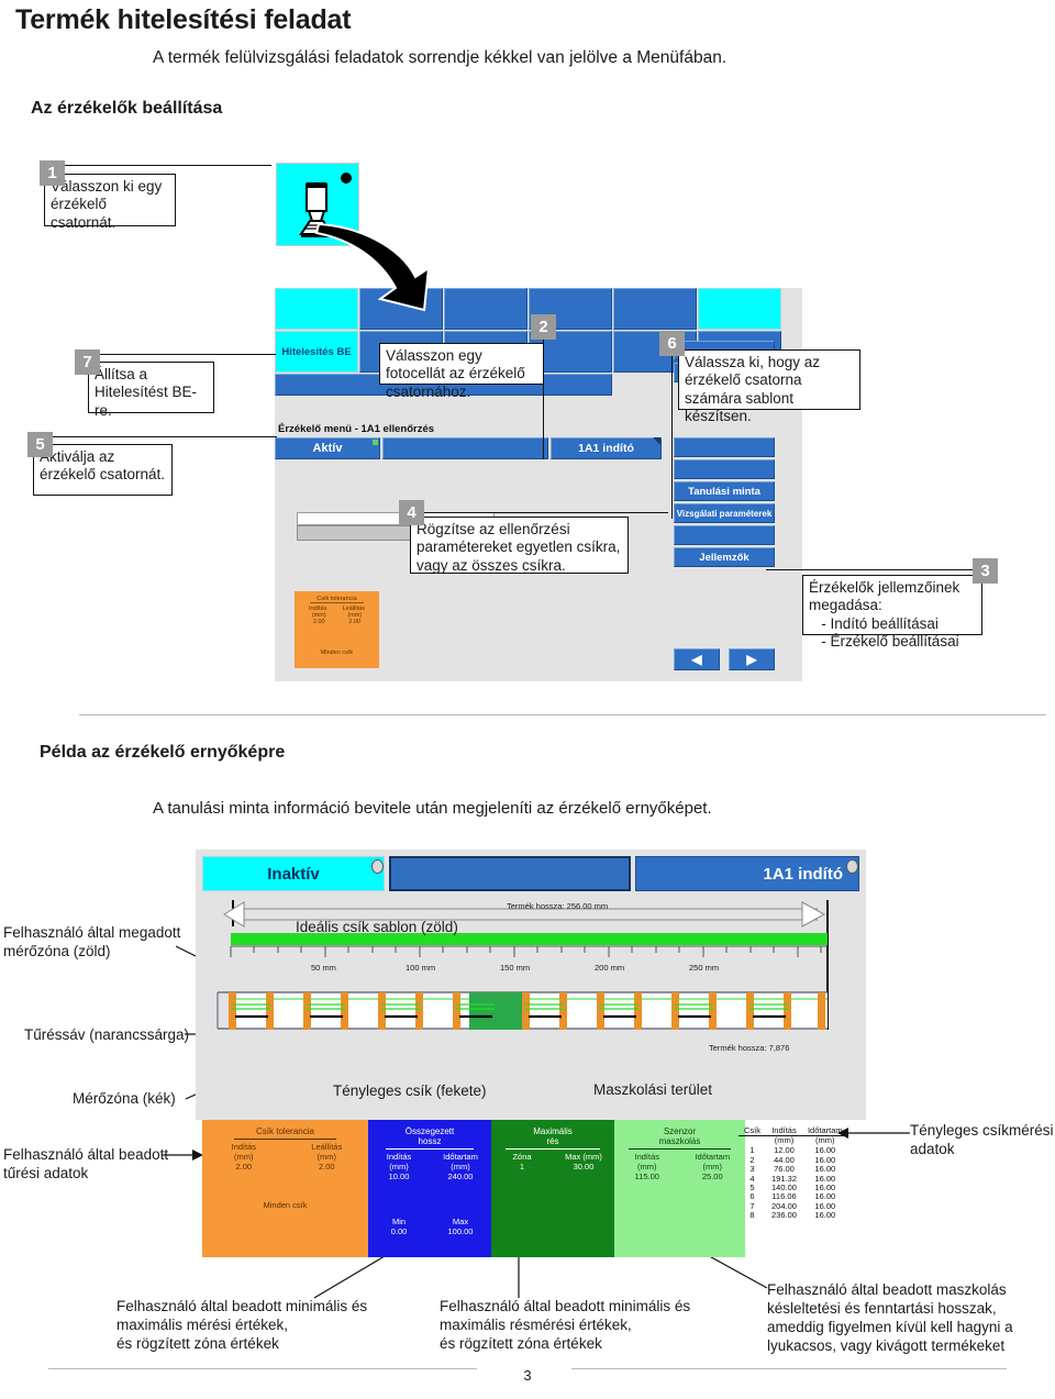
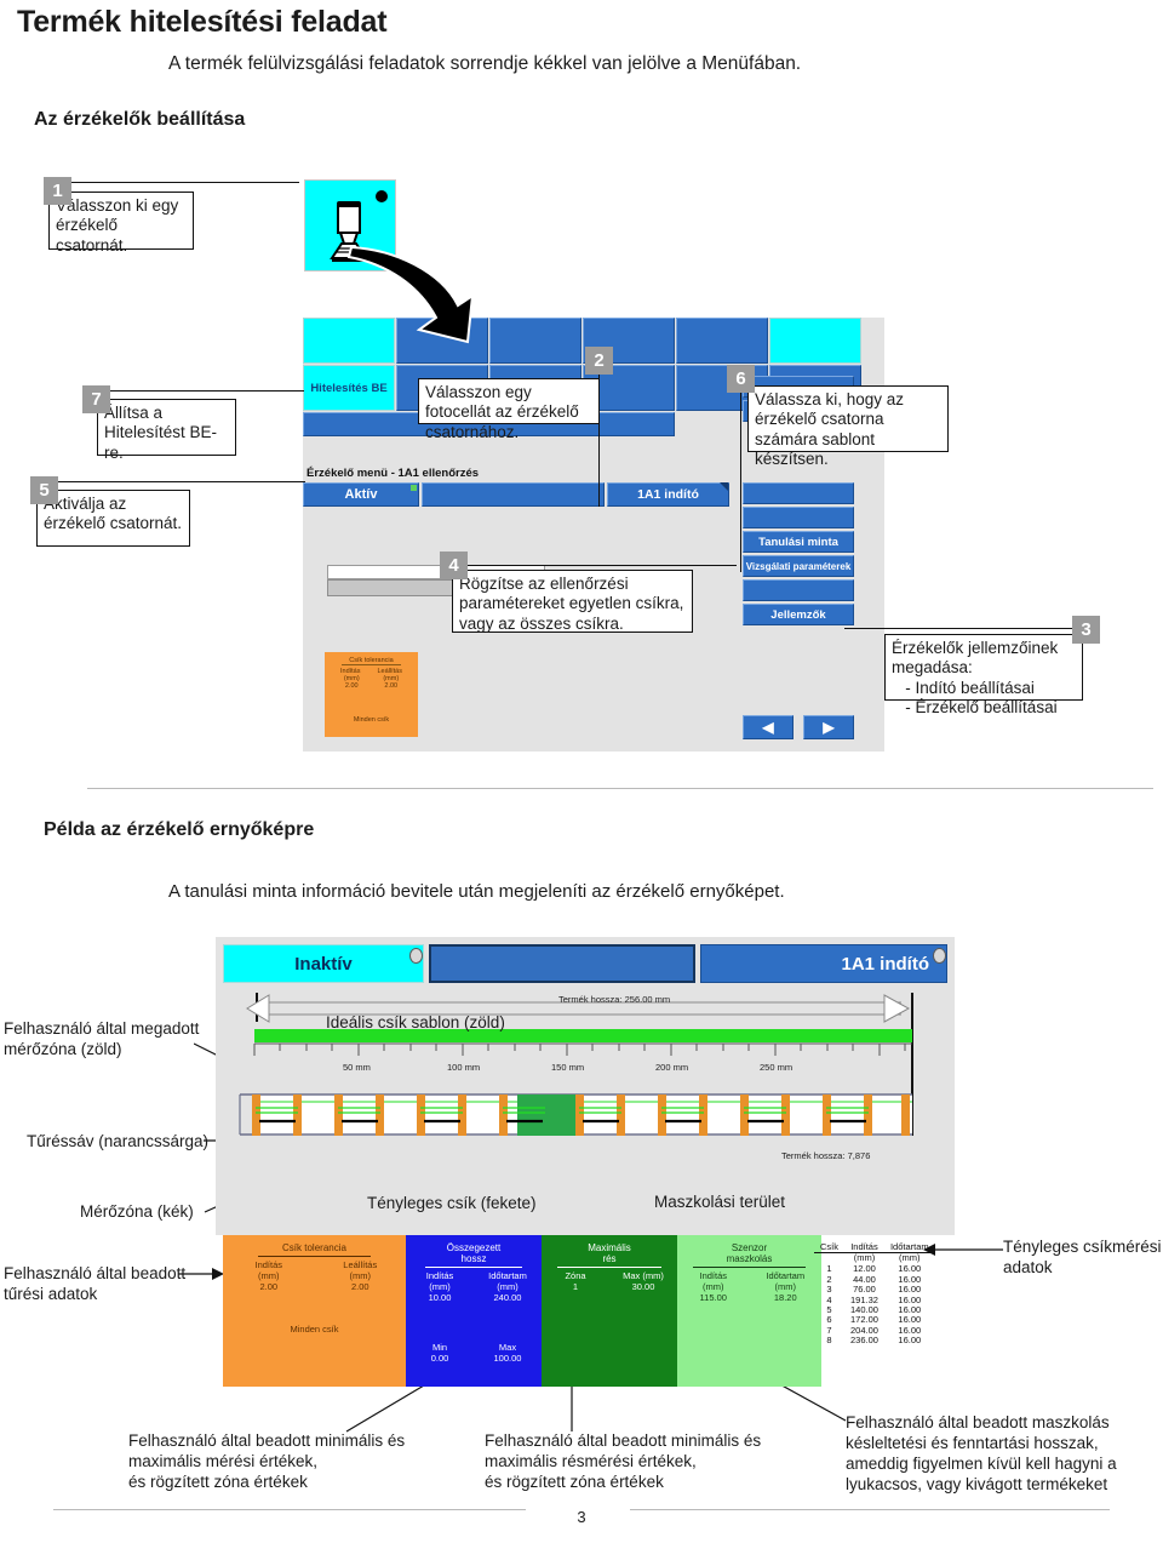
  Termék hitelesítési feladat
  A termék felülvizsgálási feladatok sorrendje kékkel van jelölve a Menüfában.
  Az érzékelők beállítása
  1
  Válasszon ki egy érzékelő csatornát.
  7
  llítsa a Hitelesítést BE-re.
  5
  ktiválja az érzékelő csatornát.
  2
  Válasszon egy fotocellát az érzékelő csatornához.
  6
  Válassza ki, hogy az érzékelő csatorna számára sablont készítsen.
  4
  Rögzítse az ellenőrzési paramétereket egyetlen csíkra, vagy az összes csíkra.
  3
  Érzékelők jellemzőinek megadása:
  - Indító beállításai
  - Érzékelő beállításai
  Hitelesítés BE
  Érzékelő menü - 1A1 ellenőrzés
  Aktív
  1A1 indító
  Tanulási minta
  Vizsgálati paraméterek
  Jellemzők
  ◀
  ▶
  Példa az érzékelő ernyőképre
  A tanulási minta információ bevitele után megjeleníti az érzékelő ernyőképet.
  Inaktív
  1A1 indító
  50 mm
  100 mm
  150 mm
  200 mm
  250 mm
  Termék hossza: 256.00 mm
  Termék hossza: 7,876
  Csík tolerancia
  Indítás
  Leállítás
  (mm)
  (mm)
  2.00
  2.00
  Minden csík
  Összegezett
  hossz
  Indítás
  Időtartam
  (mm)
  (mm)
  10.00
  240.00
  Min
  Max
  0.00
  100.00
  Maximális
  rés
  Zóna
  Max (mm)
  1
  30.00
  Szenzor
  maszkolás
  Indítás
  Időtartam
  (mm)
  (mm)
  115.00
- 25.00
+ 18.20
  Csík	Indítás	Időtartam
  	(mm)	(mm)
  1	12.00	16.00
  2	44.00	16.00
  3	76.00	16.00
  4	191.32	16.00
  5	140.00	16.00
- 6	116.06	16.00
+ 6	172.00	16.00
  7	204.00	16.00
  8	236.00	16.00
  Felhasználó által megadott
  mérőzóna (zöld)
  Ideális csík sablon (zöld)
  Tűréssáv (narancssárga)
  Mérőzóna (kék)
  Tényleges csík (fekete)
  Maszkolási terület
  Felhasználó által beadott
  tűrési adatok
  Tényleges csíkmérési
  adatok
  Felhasználó által beadott minimális és
  maximális mérési értékek,
  és rögzített zóna értékek
  Felhasználó által beadott minimális és
  maximális résmérési értékek,
  és rögzített zóna értékek
  Felhasználó által beadott maszkolás
  késleltetési és fenntartási hosszak,
  ameddig figyelmen kívül kell hagyni a
  lyukacsos, vagy kivágott termékeket
  3
